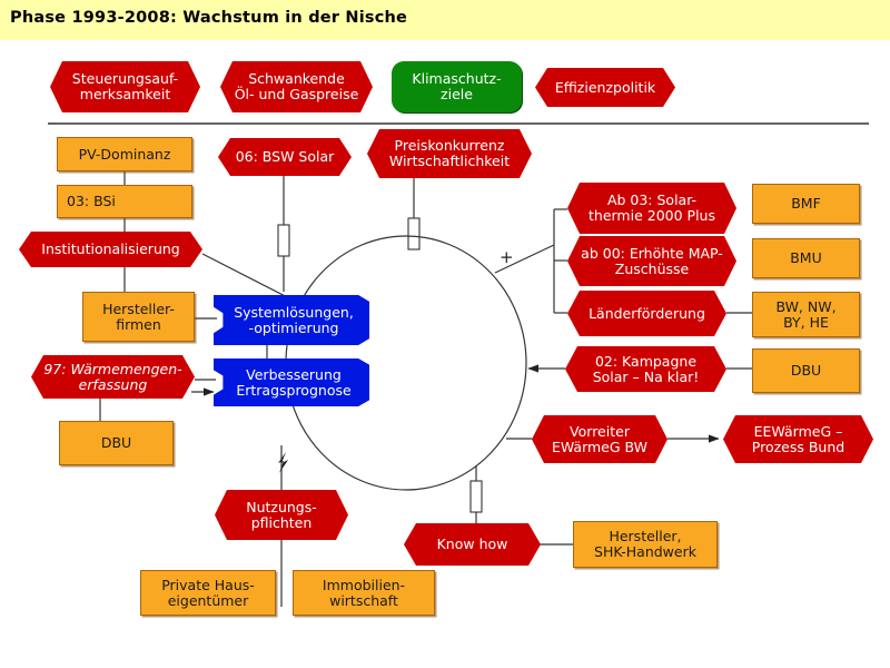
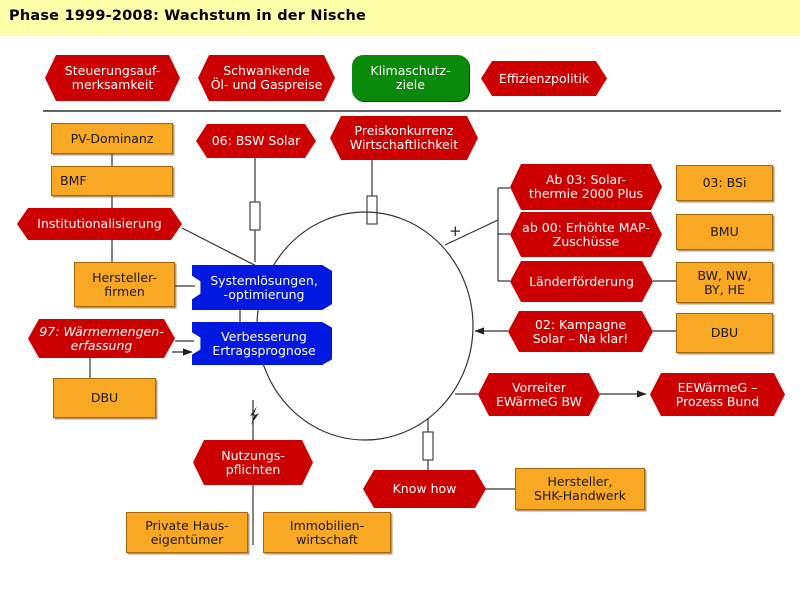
- Phase 1993-2008: Wachstum in der Nische
+ Phase 1999-2008: Wachstum in der Nische
  +
  Steuerungsauf-
  merksamkeit
  Schwankende
  Öl- und Gaspreise
  Klimaschutz-
  ziele
  Effizienzpolitik
  PV-Dominanz
- 03: BSi
+ BMF
  Institutionalisierung
  Hersteller-
  firmen
  97: Wärmemengen-
  erfassung
  DBU
  06: BSW Solar
  Preiskonkurrenz
  Wirtschaftlichkeit
  Systemlösungen,
  -optimierung
  Verbesserung
  Ertragsprognose
  Nutzungs-
  pflichten
  Private Haus-
  eigentümer
  Immobilien-
  wirtschaft
  Ab 03: Solar-
  thermie 2000 Plus
  ab 00: Erhöhte MAP-
  Zuschüsse
  Länderförderung
  02: Kampagne
  Solar – Na klar!
  Vorreiter
  EWärmeG BW
  EEWärmeG –
  Prozess Bund
  Know how
- BMF
+ 03: BSi
  BMU
  BW, NW,
  BY, HE
  DBU
  Hersteller,
  SHK-Handwerk
